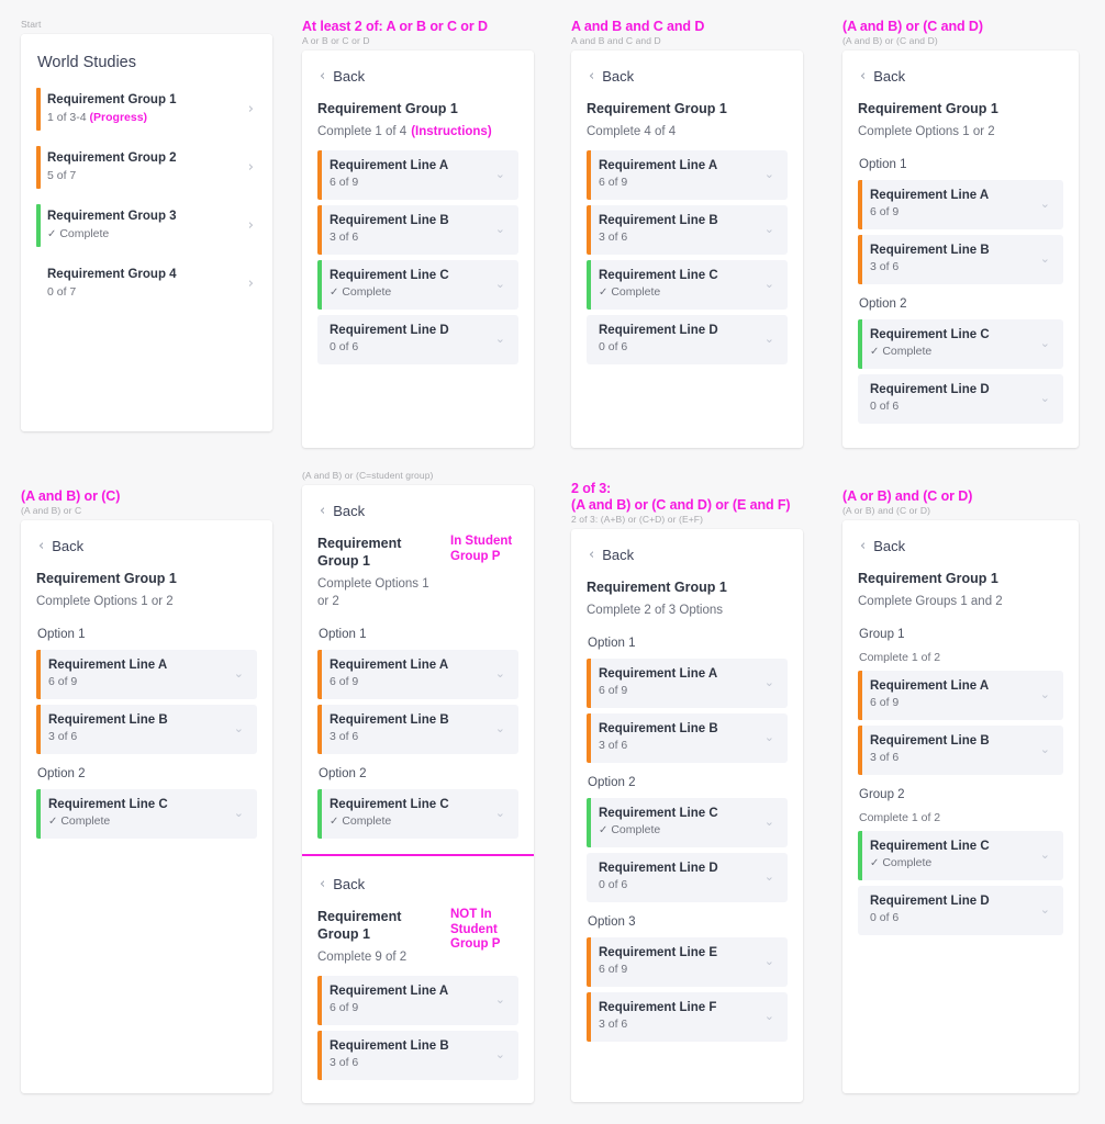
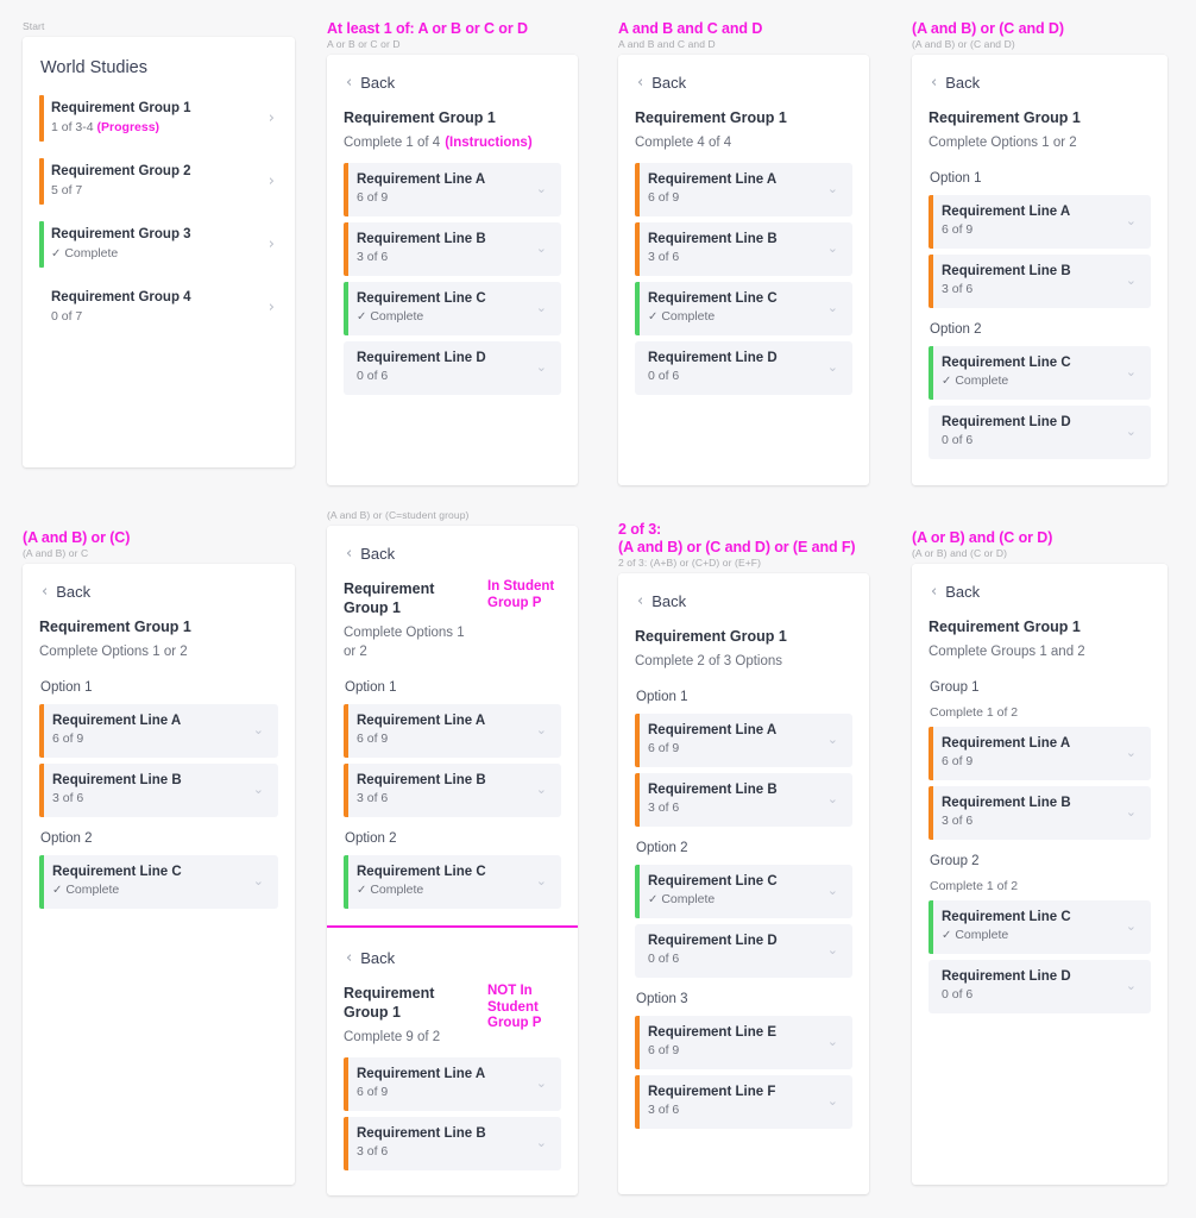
  Start
  World Studies
  Requirement Group 1
  1 of 3-4 (Progress)
  ›
  Requirement Group 2
  5 of 7
  ›
  Requirement Group 3
  ✓ Complete
  ›
  Requirement Group 4
  0 of 7
  ›
- At least 2 of: A or B or C or D
+ At least 1 of: A or B or C or D
  A or B or C or D
  ‹
  Back
  Requirement Group 1
  Complete 1 of 4 (Instructions)
  Requirement Line A
  6 of 9
  ⌄
  Requirement Line B
  3 of 6
  ⌄
  Requirement Line C
  ✓ Complete
  ⌄
  Requirement Line D
  0 of 6
  ⌄
  A and B and C and D
  A and B and C and D
  ‹
  Back
  Requirement Group 1
  Complete 4 of 4
  Requirement Line A
  6 of 9
  ⌄
  Requirement Line B
  3 of 6
  ⌄
  Requirement Line C
  ✓ Complete
  ⌄
  Requirement Line D
  0 of 6
  ⌄
  (A and B) or (C and D)
  (A and B) or (C and D)
  ‹
  Back
  Requirement Group 1
  Complete Options 1 or 2
  Option 1
  Requirement Line A
  6 of 9
  ⌄
  Requirement Line B
  3 of 6
  ⌄
  Option 2
  Requirement Line C
  ✓ Complete
  ⌄
  Requirement Line D
  0 of 6
  ⌄
  (A and B) or (C)
  (A and B) or C
  ‹
  Back
  Requirement Group 1
  Complete Options 1 or 2
  Option 1
  Requirement Line A
  6 of 9
  ⌄
  Requirement Line B
  3 of 6
  ⌄
  Option 2
  Requirement Line C
  ✓ Complete
  ⌄
  (A and B) or (C=student group)
  ‹
  Back
  Requirement Group 1
  Complete Options 1 or 2
  In Student Group P
  Option 1
  Requirement Line A
  6 of 9
  ⌄
  Requirement Line B
  3 of 6
  ⌄
  Option 2
  Requirement Line C
  ✓ Complete
  ⌄
  ‹
  Back
  Requirement Group 1
  Complete 9 of 2
  NOT In Student Group P
  Requirement Line A
  6 of 9
  ⌄
  Requirement Line B
  3 of 6
  ⌄
  2 of 3:
  (A and B) or (C and D) or (E and F)
  2 of 3: (A+B) or (C+D) or (E+F)
  ‹
  Back
  Requirement Group 1
  Complete 2 of 3 Options
  Option 1
  Requirement Line A
  6 of 9
  ⌄
  Requirement Line B
  3 of 6
  ⌄
  Option 2
  Requirement Line C
  ✓ Complete
  ⌄
  Requirement Line D
  0 of 6
  ⌄
  Option 3
  Requirement Line E
  6 of 9
  ⌄
  Requirement Line F
  3 of 6
  ⌄
  (A or B) and (C or D)
  (A or B) and (C or D)
  ‹
  Back
  Requirement Group 1
  Complete Groups 1 and 2
  Group 1
  Complete 1 of 2
  Requirement Line A
  6 of 9
  ⌄
  Requirement Line B
  3 of 6
  ⌄
  Group 2
  Complete 1 of 2
  Requirement Line C
  ✓ Complete
  ⌄
  Requirement Line D
  0 of 6
  ⌄
